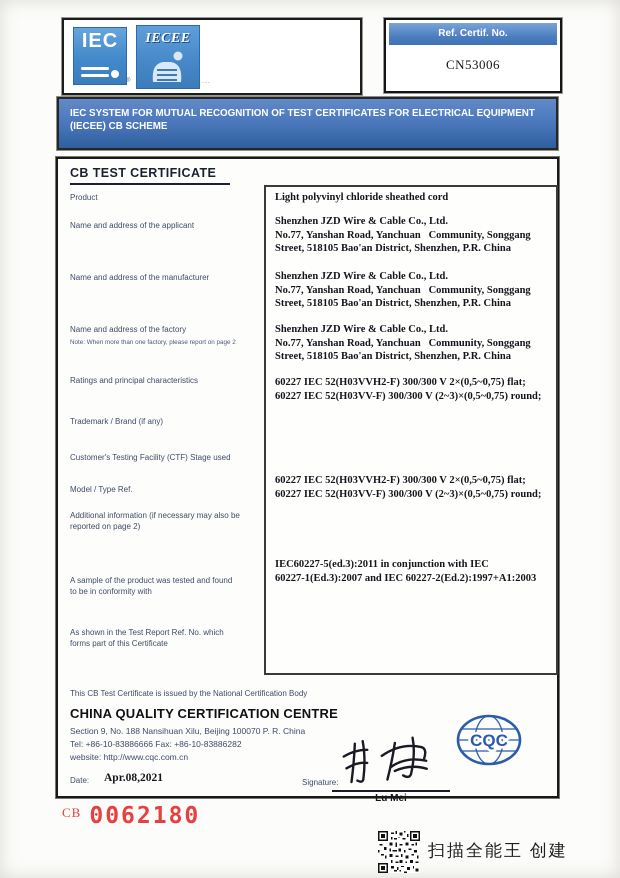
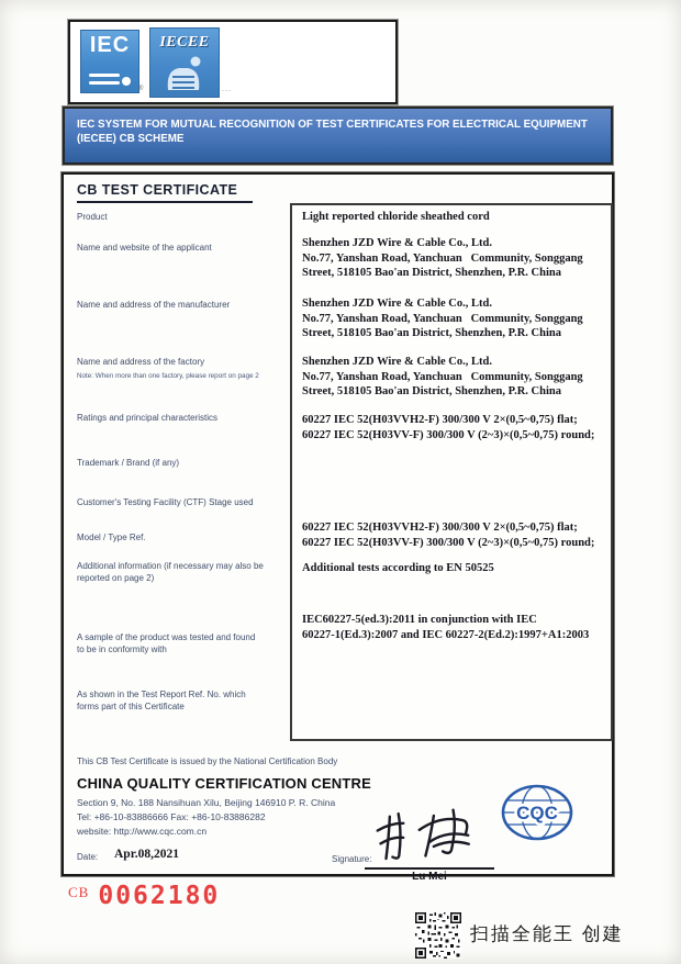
  IEC
  IECEE
- Ref. Certif. No.
- CN53006
  IEC SYSTEM FOR MUTUAL RECOGNITION OF TEST CERTIFICATES FOR ELECTRICAL EQUIPMENT (IECEE) CB SCHEME
  CB TEST CERTIFICATE
  Product
- Name and address of the applicant
+ Name and website of the applicant
  Name and address of the manufacturer
  Name and address of the factory
  Ratings and principal characteristics
  Trademark / Brand (if any)
  Customer's Testing Facility (CTF) Stage used
  Model / Type Ref.
  Additional information (if necessary may also be
  reported on page 2)
  A sample of the product was tested and found
  to be in conformity with
  As shown in the Test Report Ref. No. which
  forms part of this Certificate
- Light polyvinyl chloride sheathed cord
+ Light reported chloride sheathed cord
  Shenzhen JZD Wire & Cable Co., Ltd.
  No.77, Yanshan Road, Yanchuan Community, Songgang
  Street, 518105 Bao'an District, Shenzhen, P.R. China
  Shenzhen JZD Wire & Cable Co., Ltd.
  No.77, Yanshan Road, Yanchuan Community, Songgang
  Street, 518105 Bao'an District, Shenzhen, P.R. China
  Shenzhen JZD Wire & Cable Co., Ltd.
  No.77, Yanshan Road, Yanchuan Community, Songgang
  Street, 518105 Bao'an District, Shenzhen, P.R. China
  60227 IEC 52(H03VVH2-F) 300/300 V 2×(0,5~0,75) flat;
  60227 IEC 52(H03VV-F) 300/300 V (2~3)×(0,5~0,75) round;
  60227 IEC 52(H03VVH2-F) 300/300 V 2×(0,5~0,75) flat;
  60227 IEC 52(H03VV-F) 300/300 V (2~3)×(0,5~0,75) round;
+ Additional tests according to EN 50525
  IEC60227-5(ed.3):2011 in conjunction with IEC
  60227-1(Ed.3):2007 and IEC 60227-2(Ed.2):1997+A1:2003
  This CB Test Certificate is issued by the National Certification Body
  CHINA QUALITY CERTIFICATION CENTRE
- Section 9, No. 188 Nansihuan Xilu, Beijing 100070 P. R. China
+ Section 9, No. 188 Nansihuan Xilu, Beijing 146910 P. R. China
  Tel: +86-10-83886666 Fax: +86-10-83886282
  website: http://www.cqc.com.cn
  Date:
  Apr.08,2021
  Signature:
  Lu Mei
  CQC
  CB 0062180
  扫描全能王 创建
